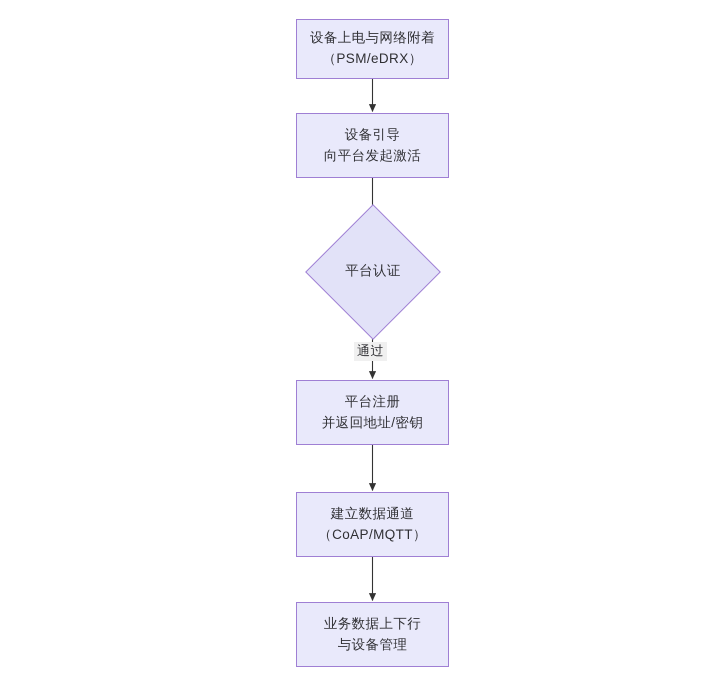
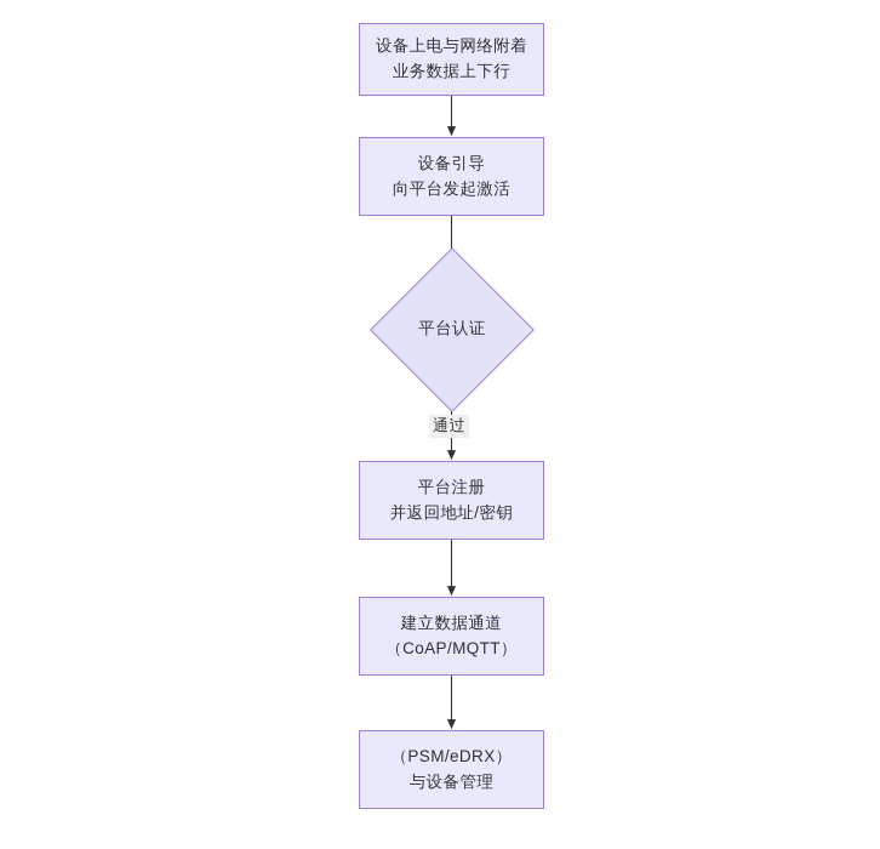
  设备上电与网络附着
- （PSM/eDRX）
+ 业务数据上下行
  设备引导
  向平台发起激活
  平台认证
  通过
  平台注册
  并返回地址/密钥
  建立数据通道
  （CoAP/MQTT）
- 业务数据上下行
+ （PSM/eDRX）
  与设备管理
